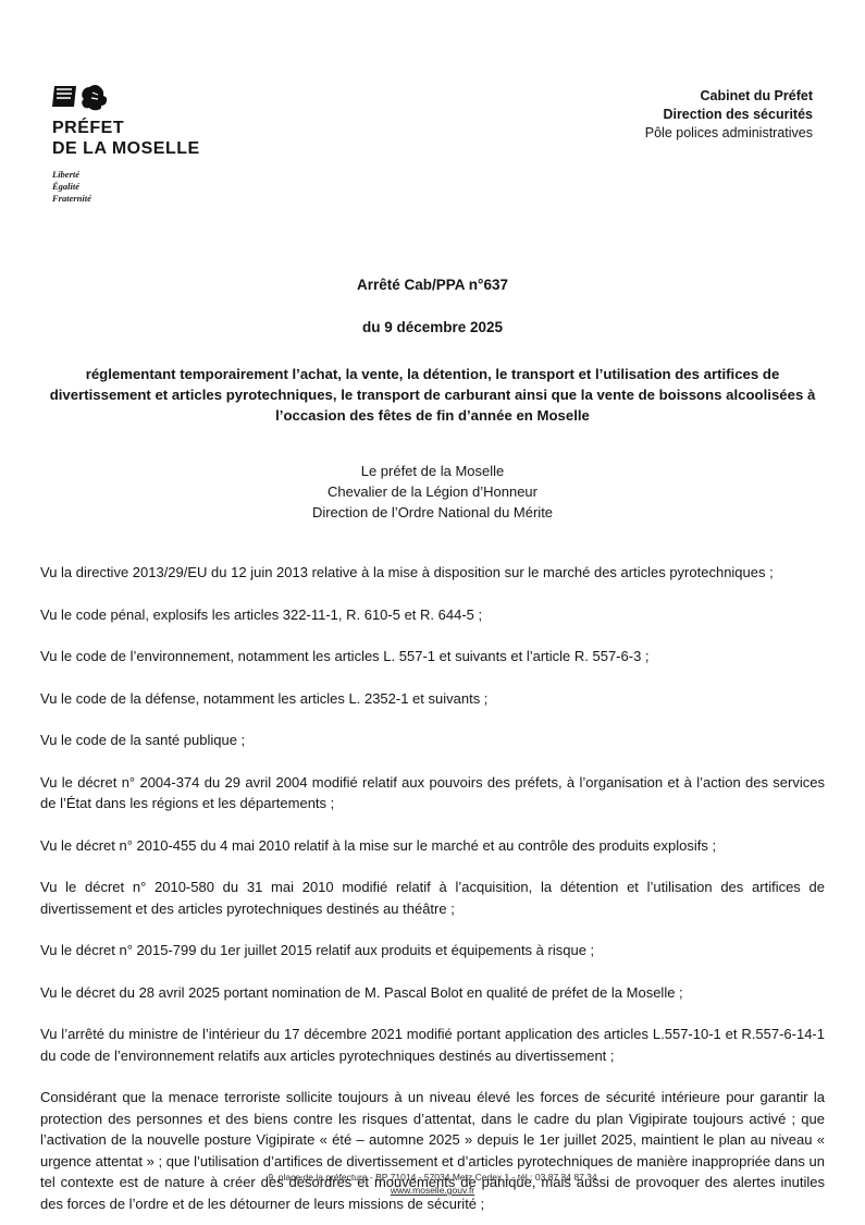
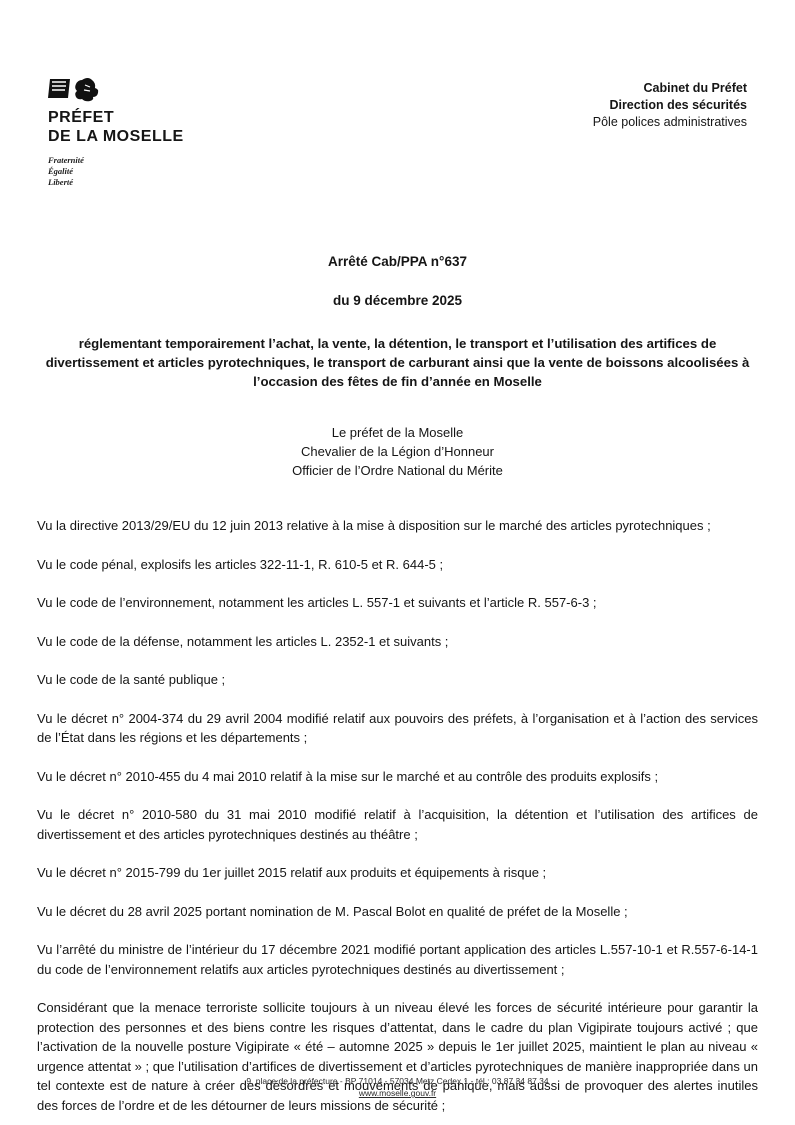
  PRÉFET
  DE LA MOSELLE
- Liberté
+ Fraternité
  Égalité
- Fraternité
+ Liberté
  Cabinet du Préfet
  Direction des sécurités
  Pôle polices administratives
  Arrêté Cab/PPA n°637
  du 9 décembre 2025
  réglementant temporairement l’achat, la vente, la détention, le transport et l’utilisation des artifices de divertissement et articles pyrotechniques, le transport de carburant ainsi que la vente de boissons alcoolisées à l’occasion des fêtes de fin d’année en Moselle
  Le préfet de la Moselle
  Chevalier de la Légion d’Honneur
- Direction de l’Ordre National du Mérite
+ Officier de l’Ordre National du Mérite
  Vu la directive 2013/29/EU du 12 juin 2013 relative à la mise à disposition sur le marché des articles pyrotechniques ;
  Vu le code pénal, explosifs les articles 322-11-1, R. 610-5 et R. 644-5 ;
  Vu le code de l’environnement, notamment les articles L. 557-1 et suivants et l’article R. 557-6-3 ;
  Vu le code de la défense, notamment les articles L. 2352-1 et suivants ;
  Vu le code de la santé publique ;
  Vu le décret n° 2004-374 du 29 avril 2004 modifié relatif aux pouvoirs des préfets, à l’organisation et à l’action des services de l’État dans les régions et les départements ;
  Vu le décret n° 2010-455 du 4 mai 2010 relatif à la mise sur le marché et au contrôle des produits explosifs ;
  Vu le décret n° 2010-580 du 31 mai 2010 modifié relatif à l’acquisition, la détention et l’utilisation des artifices de divertissement et des articles pyrotechniques destinés au théâtre ;
  Vu le décret n° 2015-799 du 1er juillet 2015 relatif aux produits et équipements à risque ;
  Vu le décret du 28 avril 2025 portant nomination de M. Pascal Bolot en qualité de préfet de la Moselle ;
  Vu l’arrêté du ministre de l’intérieur du 17 décembre 2021 modifié portant application des articles L.557-10-1 et R.557-6-14-1 du code de l’environnement relatifs aux articles pyrotechniques destinés au divertissement ;
  Considérant que la menace terroriste sollicite toujours à un niveau élevé les forces de sécurité intérieure pour garantir la protection des personnes et des biens contre les risques d’attentat, dans le cadre du plan Vigipirate toujours activé ; que l’activation de la nouvelle posture Vigipirate « été – automne 2025 » depuis le 1er juillet 2025, maintient le plan au niveau « urgence attentat » ; que l’utilisation d’artifices de divertissement et d’articles pyrotechniques de manière inappropriée dans un tel contexte est de nature à créer des désordres et mouvements de panique, mais aussi de provoquer des alertes inutiles des forces de l’ordre et de les détourner de leurs missions de sécurité ;
  9, place de la préfecture - BP 71014 - 57034 Metz Cedex 1 - tél : 03 87 34 87 34
  www.moselle.gouv.fr
